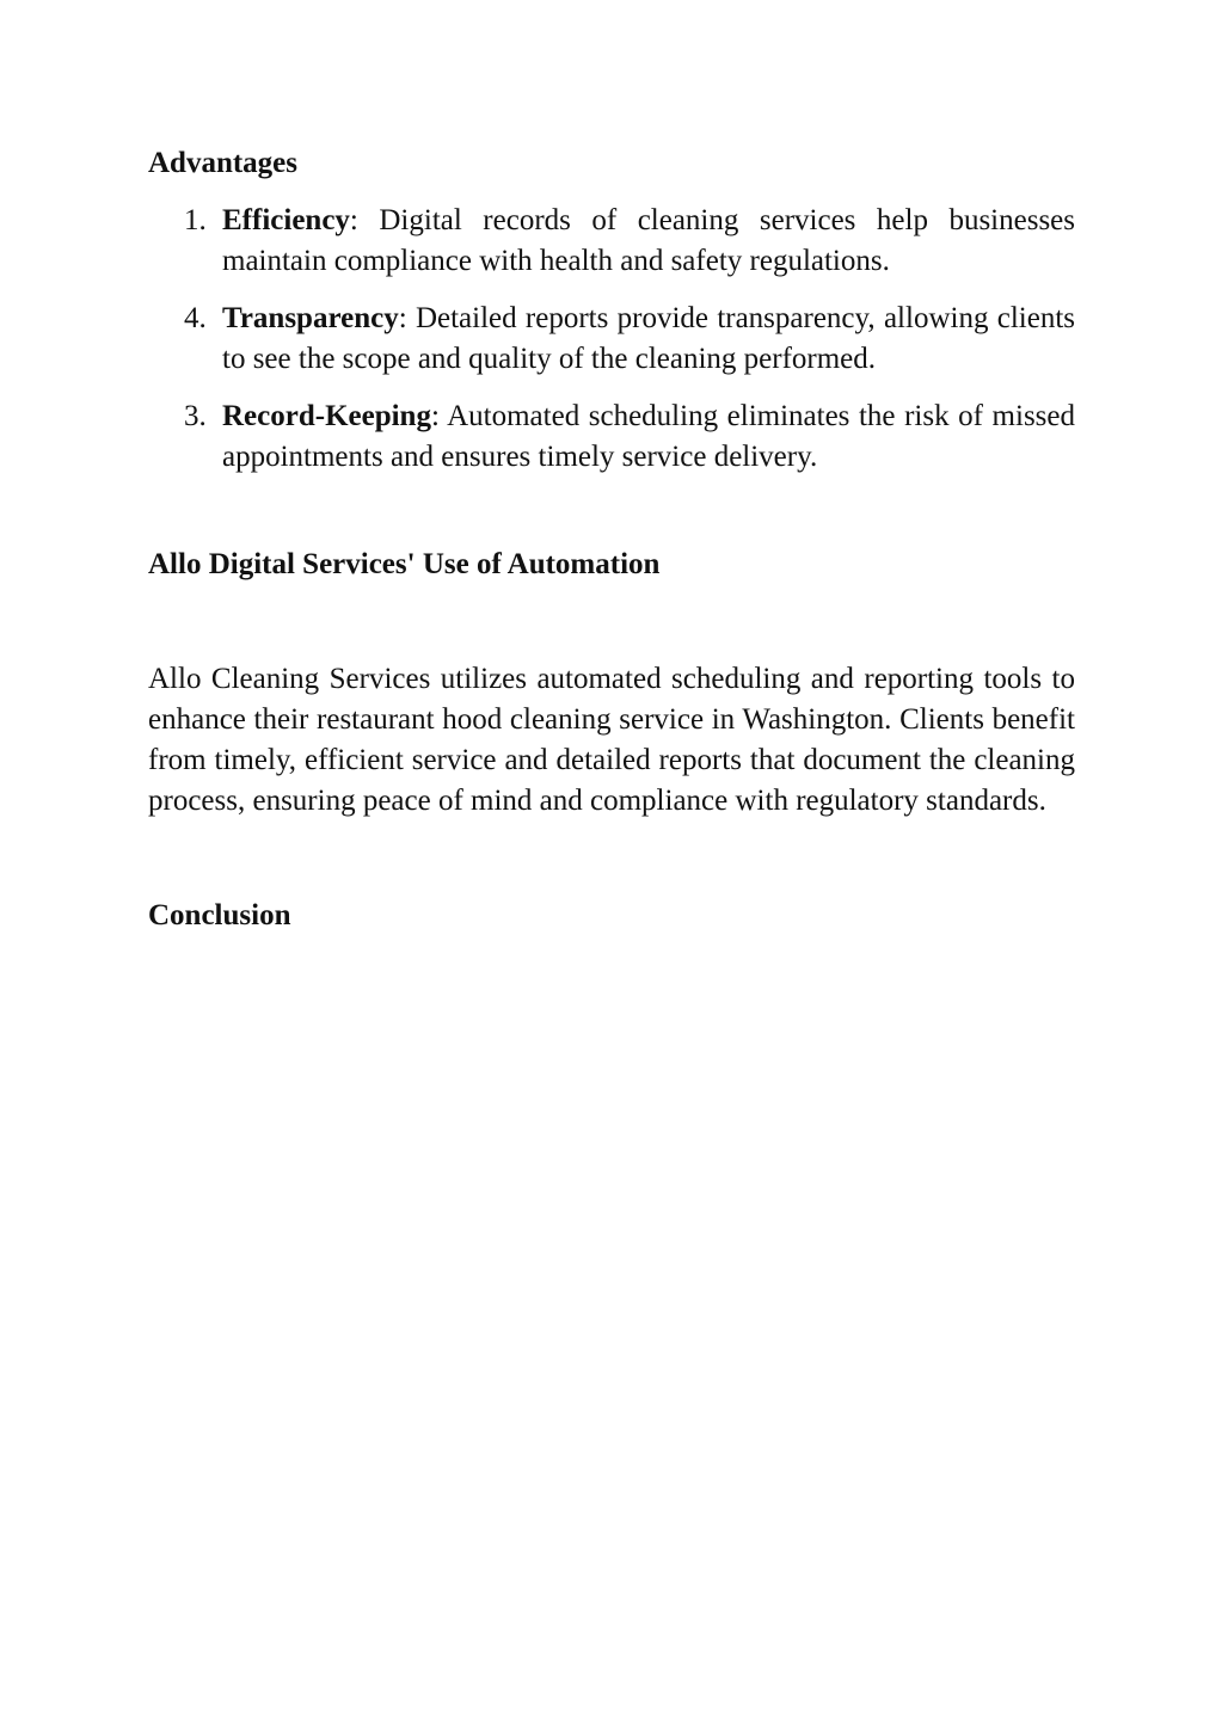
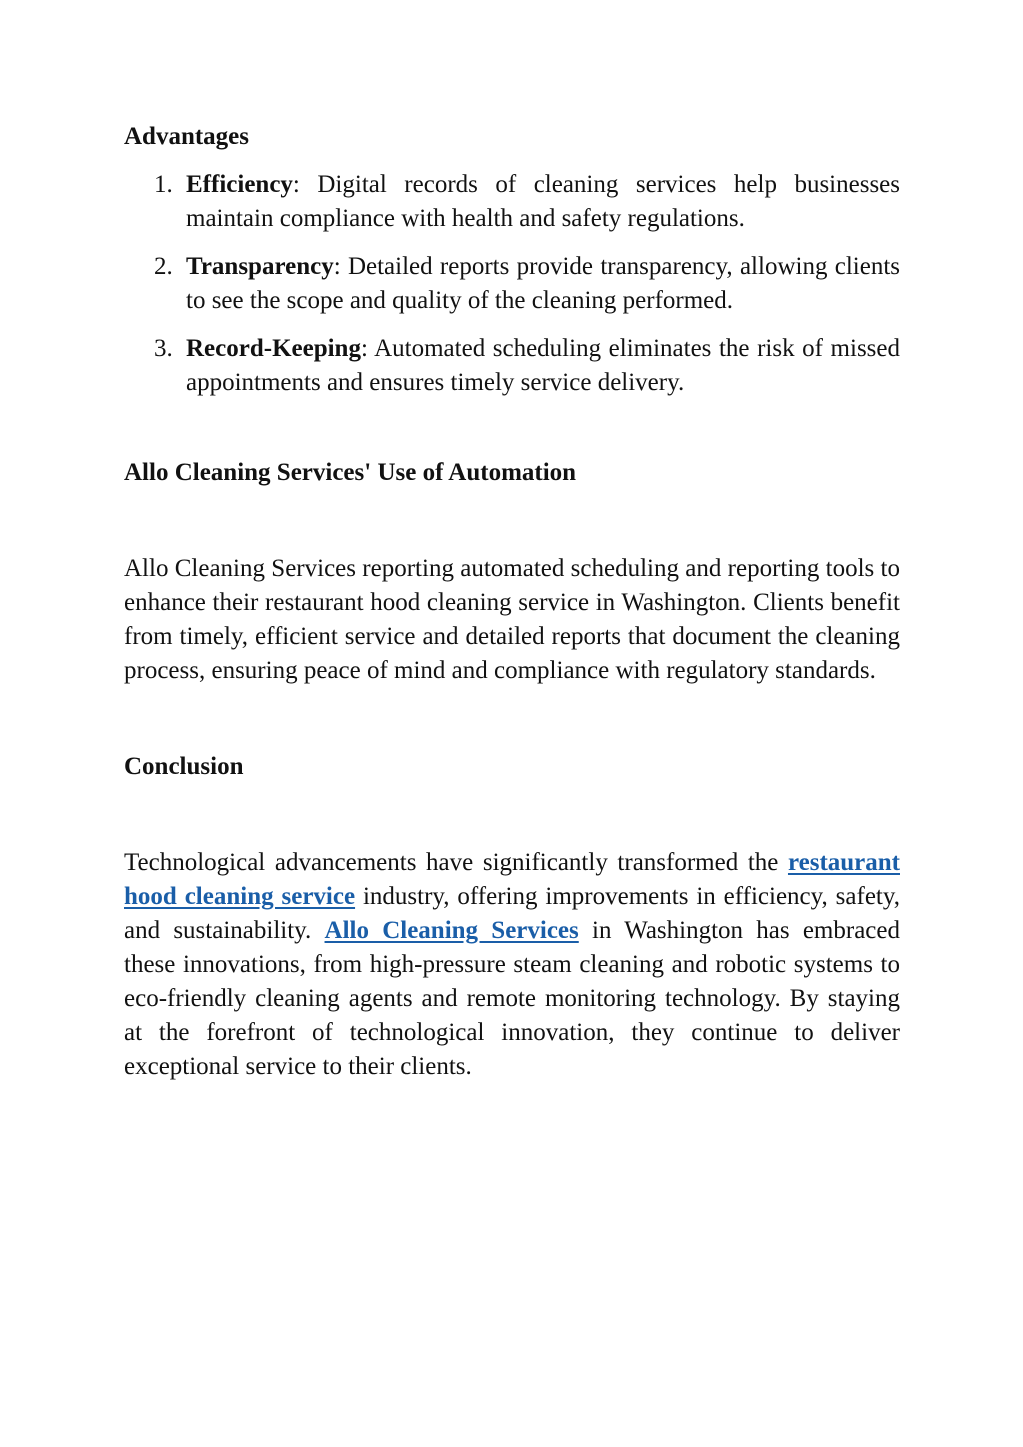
  Advantages
  1.
  Efficiency: Digital records of cleaning services help businesses maintain compliance with health and safety regulations.
- 4.
+ 2.
  Transparency: Detailed reports provide transparency, allowing clients to see the scope and quality of the cleaning performed.
  3.
  Record-Keeping: Automated scheduling eliminates the risk of missed appointments and ensures timely service delivery.
- Allo Digital Services' Use of Automation
+ Allo Cleaning Services' Use of Automation
- Allo Cleaning Services utilizes automated scheduling and reporting tools to enhance their restaurant hood cleaning service in Washington. Clients benefit from timely, efficient service and detailed reports that document the cleaning process, ensuring peace of mind and compliance with regulatory standards.
+ Allo Cleaning Services reporting automated scheduling and reporting tools to enhance their restaurant hood cleaning service in Washington. Clients benefit from timely, efficient service and detailed reports that document the cleaning process, ensuring peace of mind and compliance with regulatory standards.
  Conclusion
+ Technological advancements have significantly transformed the restaurant hood cleaning service industry, offering improvements in efficiency, safety, and sustainability. Allo Cleaning Services in Washington has embraced these innovations, from high-pressure steam cleaning and robotic systems to eco-friendly cleaning agents and remote monitoring technology. By staying at the forefront of technological innovation, they continue to deliver exceptional service to their clients.
